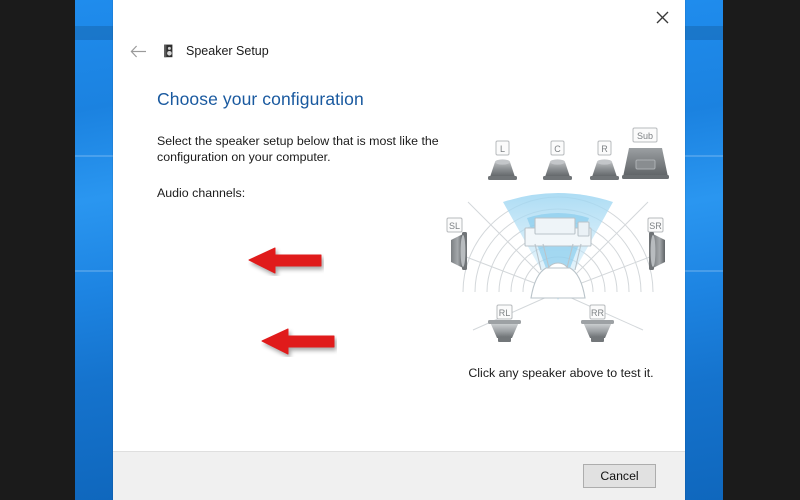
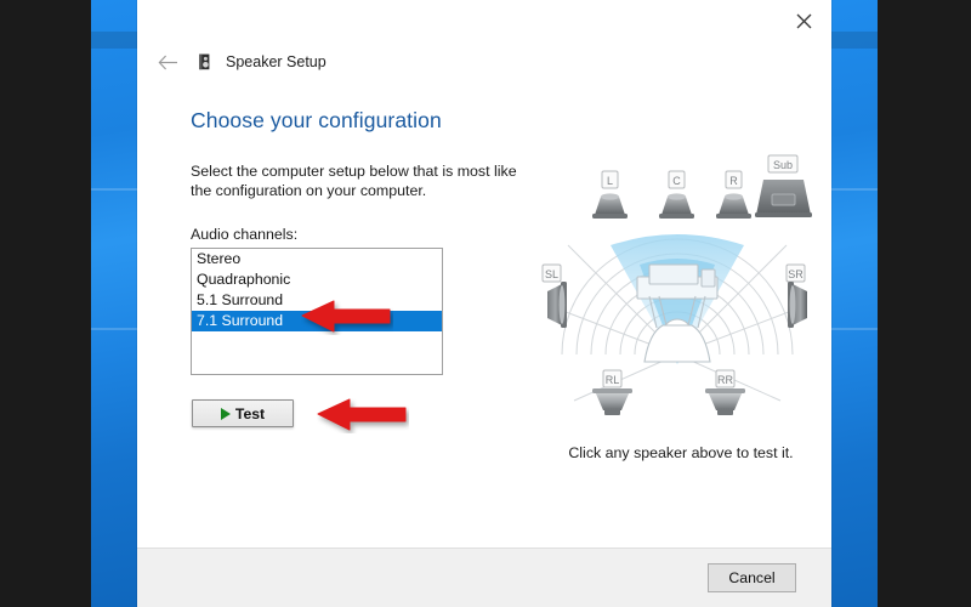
  Speaker Setup
  Choose your configuration
- Select the speaker setup below that is most like the configuration on your computer.
+ Select the computer setup below that is most like the configuration on your computer.
  Audio channels:
+ Stereo
+ Quadraphonic
+ 5.1 Surround
+ 7.1 Surround
+ Test
  L
  C
  R
  Sub
  SL
  SR
  RL
  RR
  Click any speaker above to test it.
  Cancel
